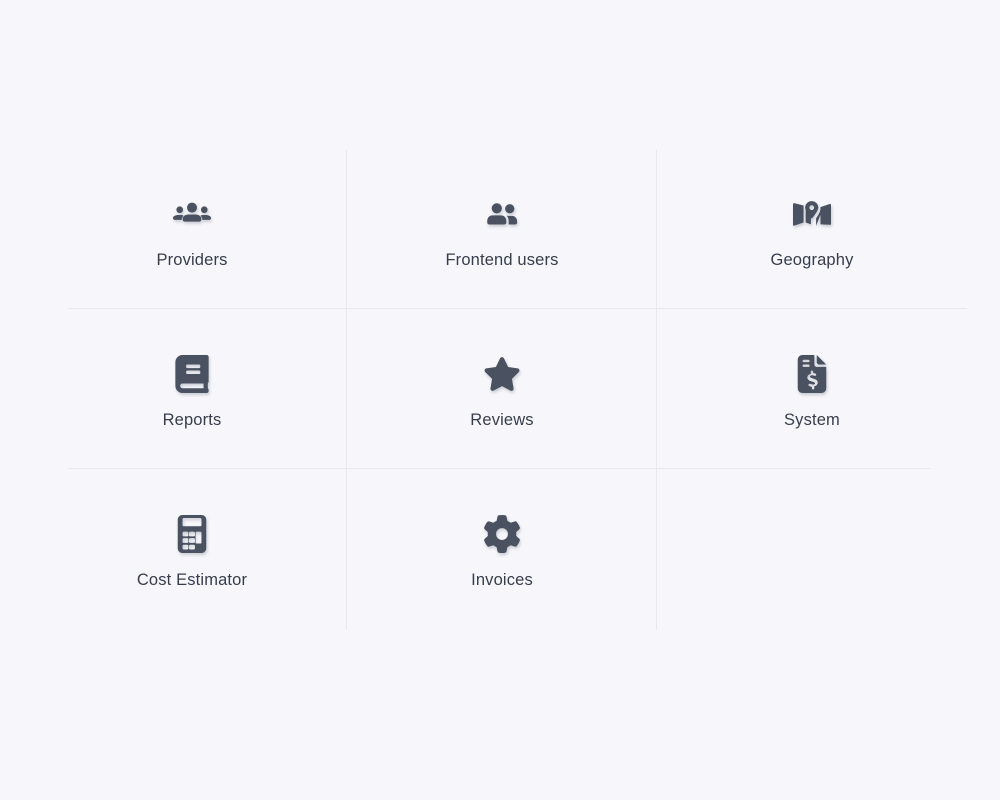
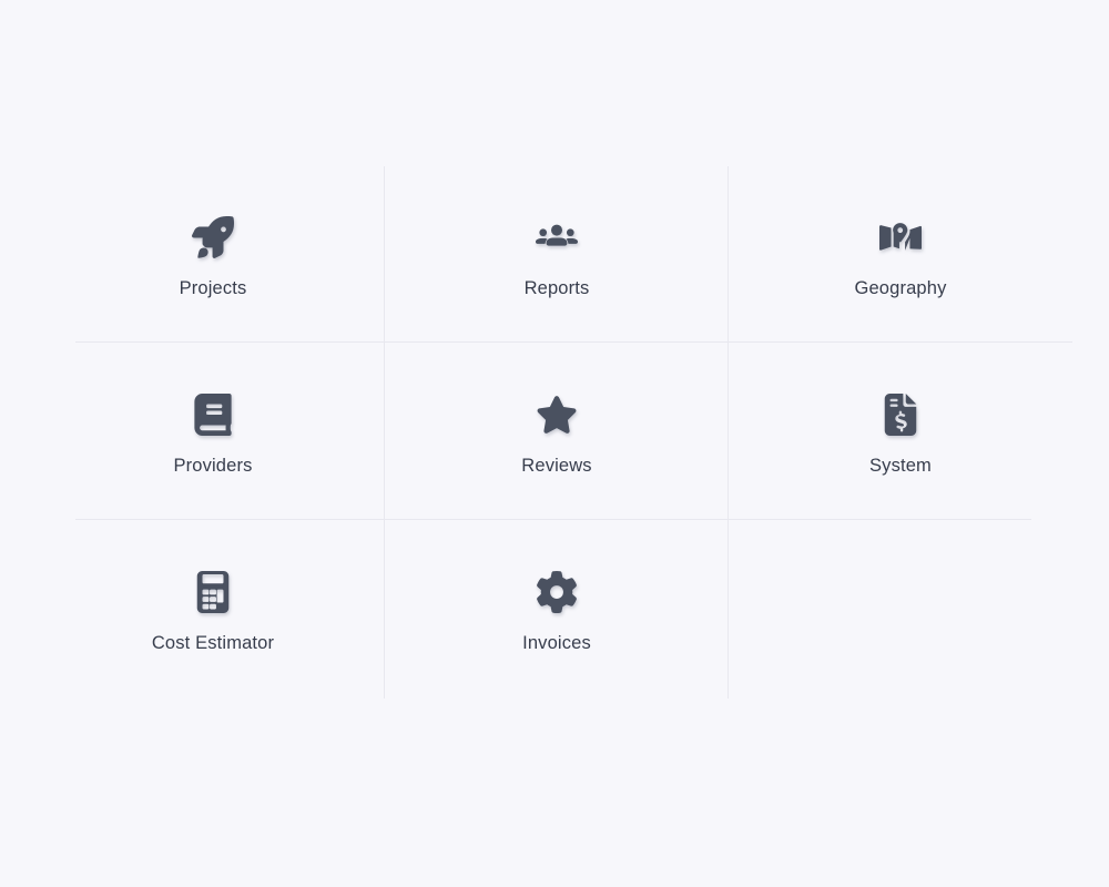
+ Projects
- Providers
+ Reports
- Frontend users
  Geography
- Reports
+ Providers
  Reviews
  System
  Cost Estimator
  Invoices
